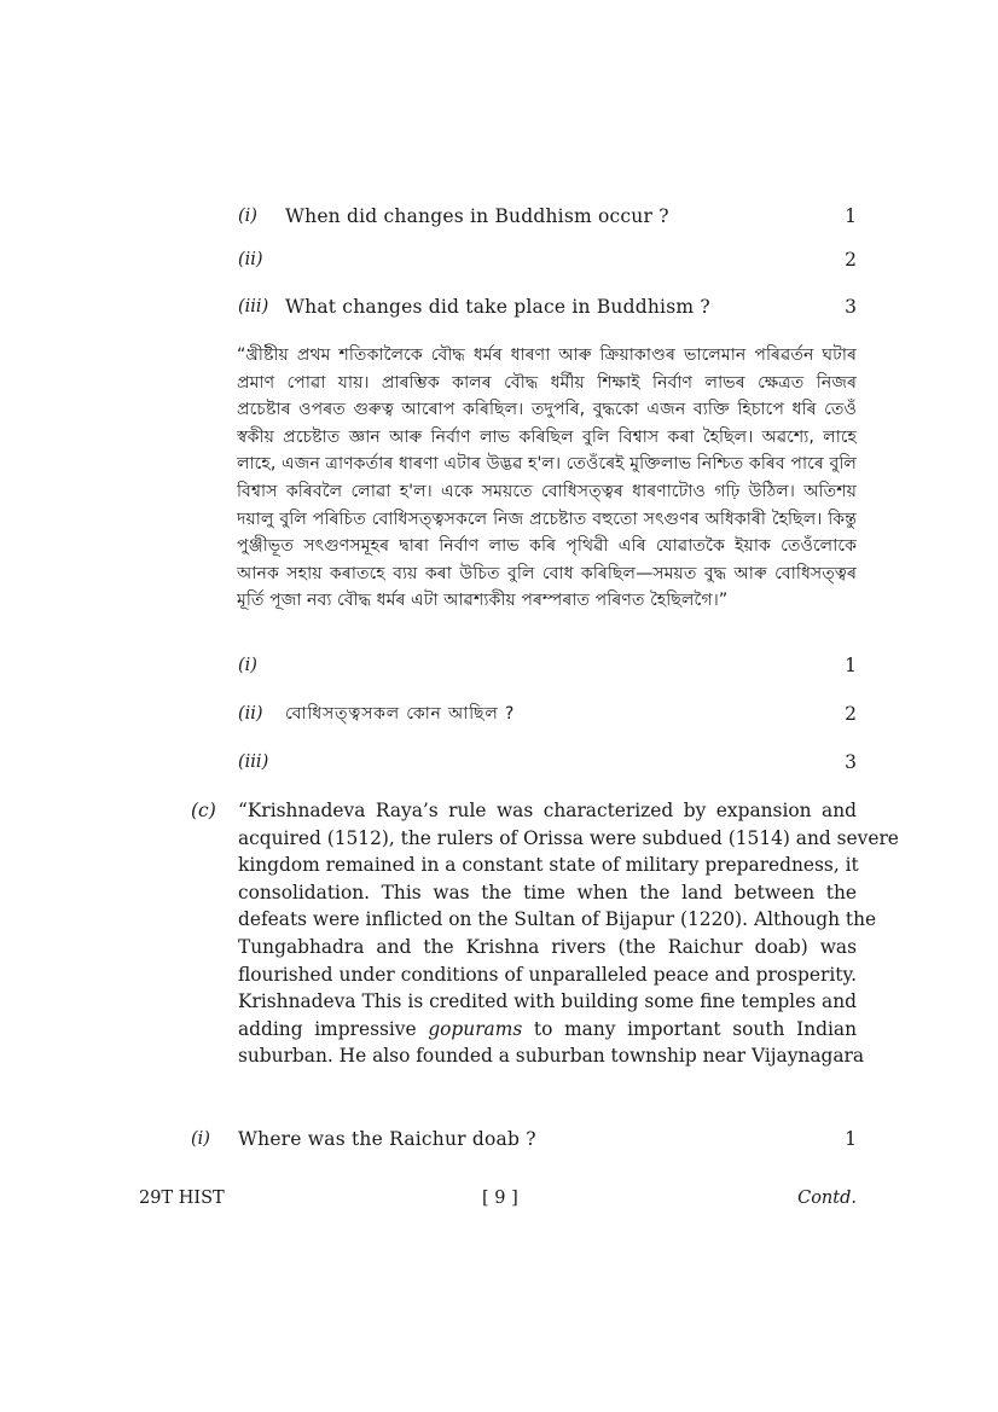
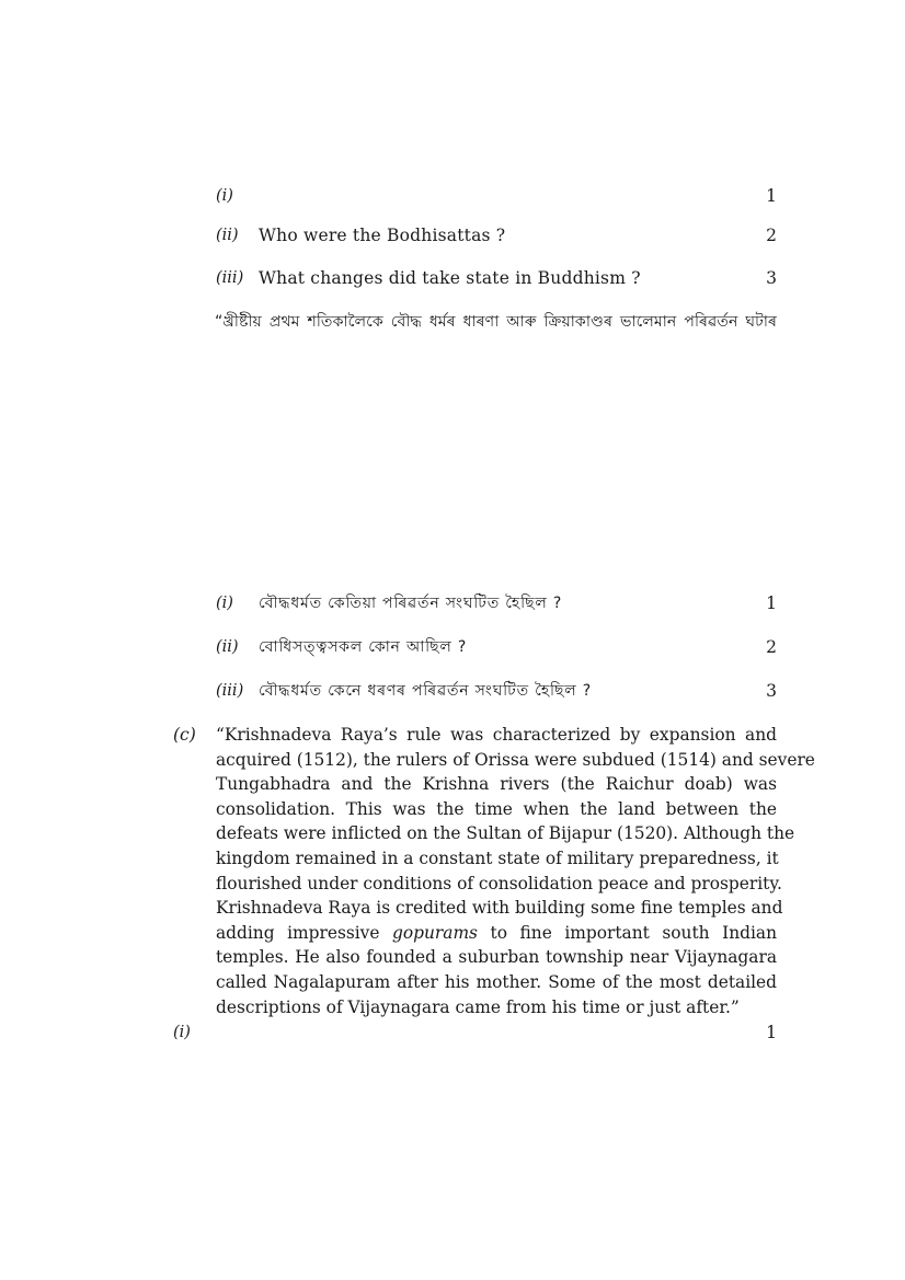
  (i)
- When did changes in Buddhism occur ?
  1
  (ii)
+ Who were the Bodhisattas ?
  2
  (iii)
- What changes did take place in Buddhism ?
+ What changes did take state in Buddhism ?
  3
  “খ্ৰীষ্টীয় প্ৰথম শতিকালৈকে বৌদ্ধ ধৰ্মৰ ধাৰণা আৰু ক্ৰিয়াকাণ্ডৰ ভালেমান পৰিৱৰ্তন ঘটাৰ
- প্ৰমাণ পোৱা যায়। প্ৰাৰম্ভিক কালৰ বৌদ্ধ ধৰ্মীয় শিক্ষাই নিৰ্বাণ লাভৰ ক্ষেত্ৰত নিজৰ
- প্ৰচেষ্টাৰ ওপৰত গুৰুত্ব আৰোপ কৰিছিল। তদুপৰি, বুদ্ধকো এজন ব্যক্তি হিচাপে ধৰি তেওঁ
- স্বকীয় প্ৰচেষ্টাত জ্ঞান আৰু নিৰ্বাণ লাভ কৰিছিল বুলি বিশ্বাস কৰা হৈছিল। অৱশ্যে, লাহে
- লাহে, এজন ত্ৰাণকৰ্তাৰ ধাৰণা এটাৰ উদ্ভৱ হ'ল। তেওঁৰেই মুক্তিলাভ নিশ্চিত কৰিব পাৰে বুলি
- বিশ্বাস কৰিবলৈ লোৱা হ'ল। একে সময়তে বোধিসত্ত্বৰ ধাৰণাটোও গঢ়ি উঠিল। অতিশয়
- দয়ালু বুলি পৰিচিত বোধিসত্ত্বসকলে নিজ প্ৰচেষ্টাত বহুতো সৎগুণৰ অধিকাৰী হৈছিল। কিন্তু
- পুঞ্জীভূত সৎগুণসমূহৰ দ্বাৰা নিৰ্বাণ লাভ কৰি পৃথিৱী এৰি যোৱাতকৈ ইয়াক তেওঁলোকে
- আনক সহায় কৰাতহে ব্যয় কৰা উচিত বুলি বোধ কৰিছিল—সময়ত বুদ্ধ আৰু বোধিসত্ত্বৰ
- মূৰ্তি পূজা নব্য বৌদ্ধ ধৰ্মৰ এটা আৱশ্যকীয় পৰম্পৰাত পৰিণত হৈছিলগৈ।”
  (i)
+ বৌদ্ধধৰ্মত কেতিয়া পৰিৱৰ্তন সংঘটিত হৈছিল ?
  1
  (ii)
  বোধিসত্ত্বসকল কোন আছিল ?
  2
  (iii)
+ বৌদ্ধধৰ্মত কেনে ধৰণৰ পৰিৱৰ্তন সংঘটিত হৈছিল ?
  3
  (c)
  “Krishnadeva Raya’s rule was characterized by expansion and
  acquired (1512), the rulers of Orissa were subdued (1514) and severe
- kingdom remained in a constant state of military preparedness, it
+ Tungabhadra and the Krishna rivers (the Raichur doab) was
  consolidation. This was the time when the land between the
- defeats were inflicted on the Sultan of Bijapur (1220). Although the
+ defeats were inflicted on the Sultan of Bijapur (1520). Although the
- Tungabhadra and the Krishna rivers (the Raichur doab) was
+ kingdom remained in a constant state of military preparedness, it
- flourished under conditions of unparalleled peace and prosperity.
+ flourished under conditions of consolidation peace and prosperity.
- Krishnadeva This is credited with building some fine temples and
+ Krishnadeva Raya is credited with building some fine temples and
- adding impressive gopurams to many important south Indian
+ adding impressive gopurams to fine important south Indian
- suburban. He also founded a suburban township near Vijaynagara
+ temples. He also founded a suburban township near Vijaynagara
+ called Nagalapuram after his mother. Some of the most detailed
+ descriptions of Vijaynagara came from his time or just after.”
  (i)
- Where was the Raichur doab ?
  1
- 29T HIST
- [ 9 ]
- Contd.
